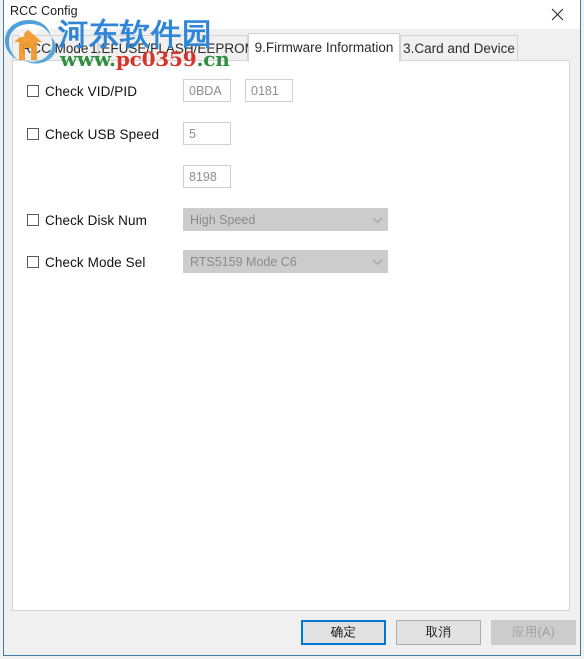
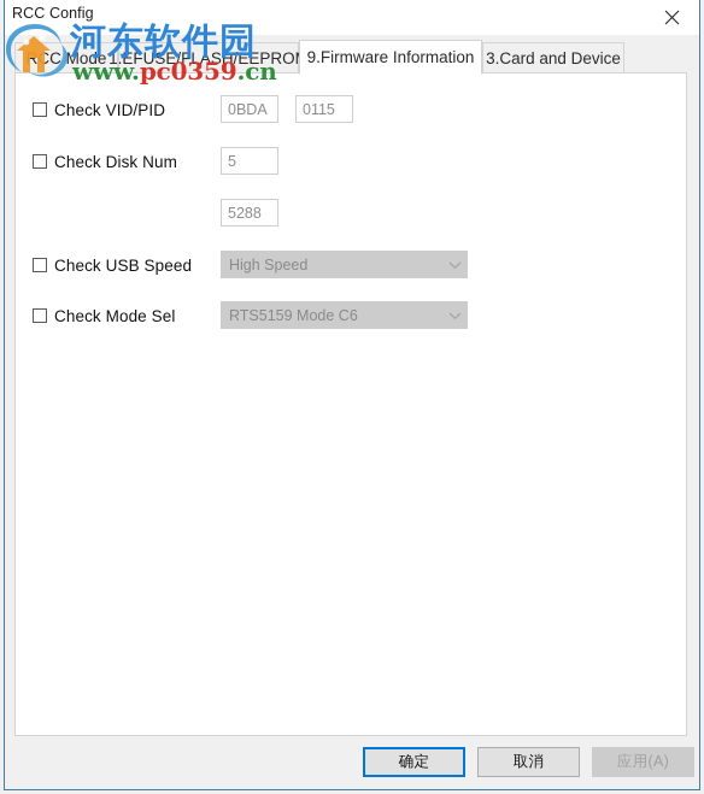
  RCC Config
  RC Mode
  1.EFUSE/FLASH/EEPRO
  9.Firmware Information
  3.Card and Device
  Check VID/PID
  0BDA
- 0181
+ 0115
- Check USB Speed
+ Check Disk Num
  5
- 8198
+ 5288
- Check Disk Num
+ Check USB Speed
  High Speed
  Check Mode Sel
  RTS5159 Mode C6
  确定
  取消
  应用(A)
  河东软件园
  www.pc0359.cn
